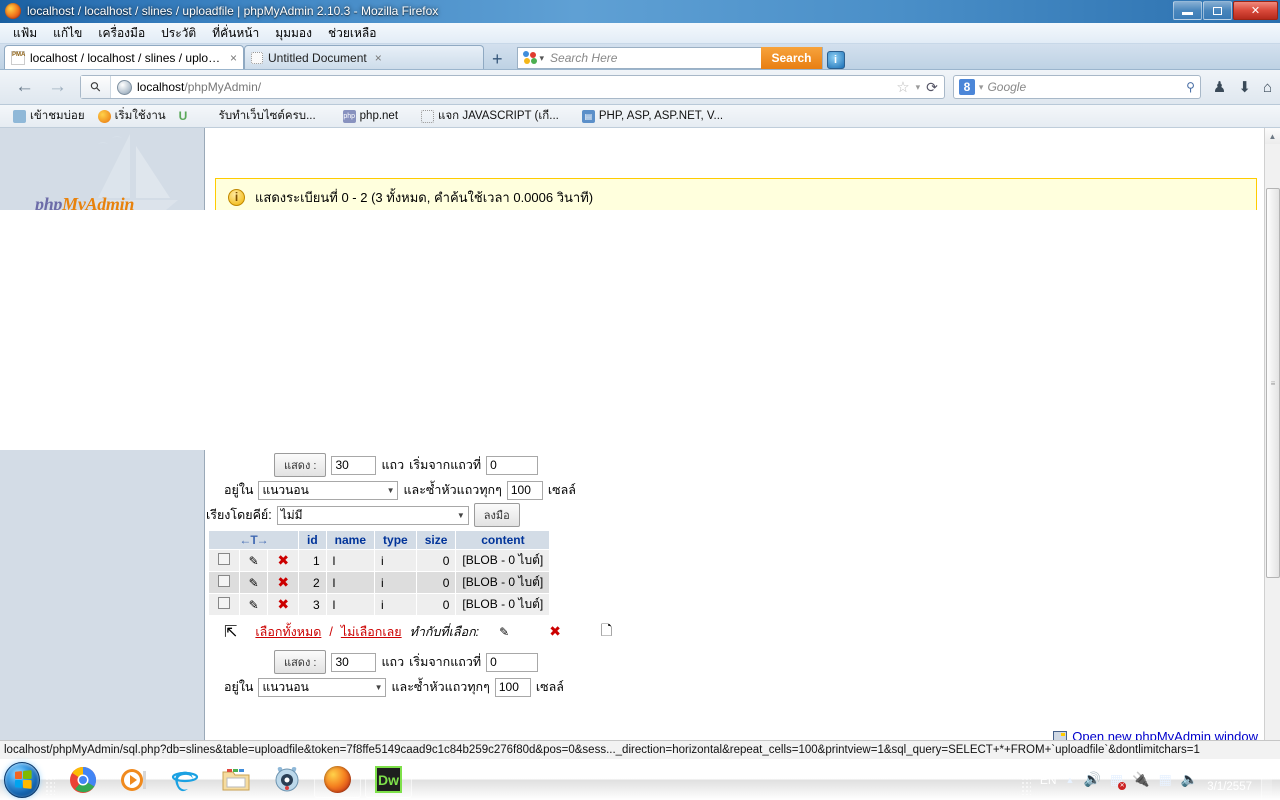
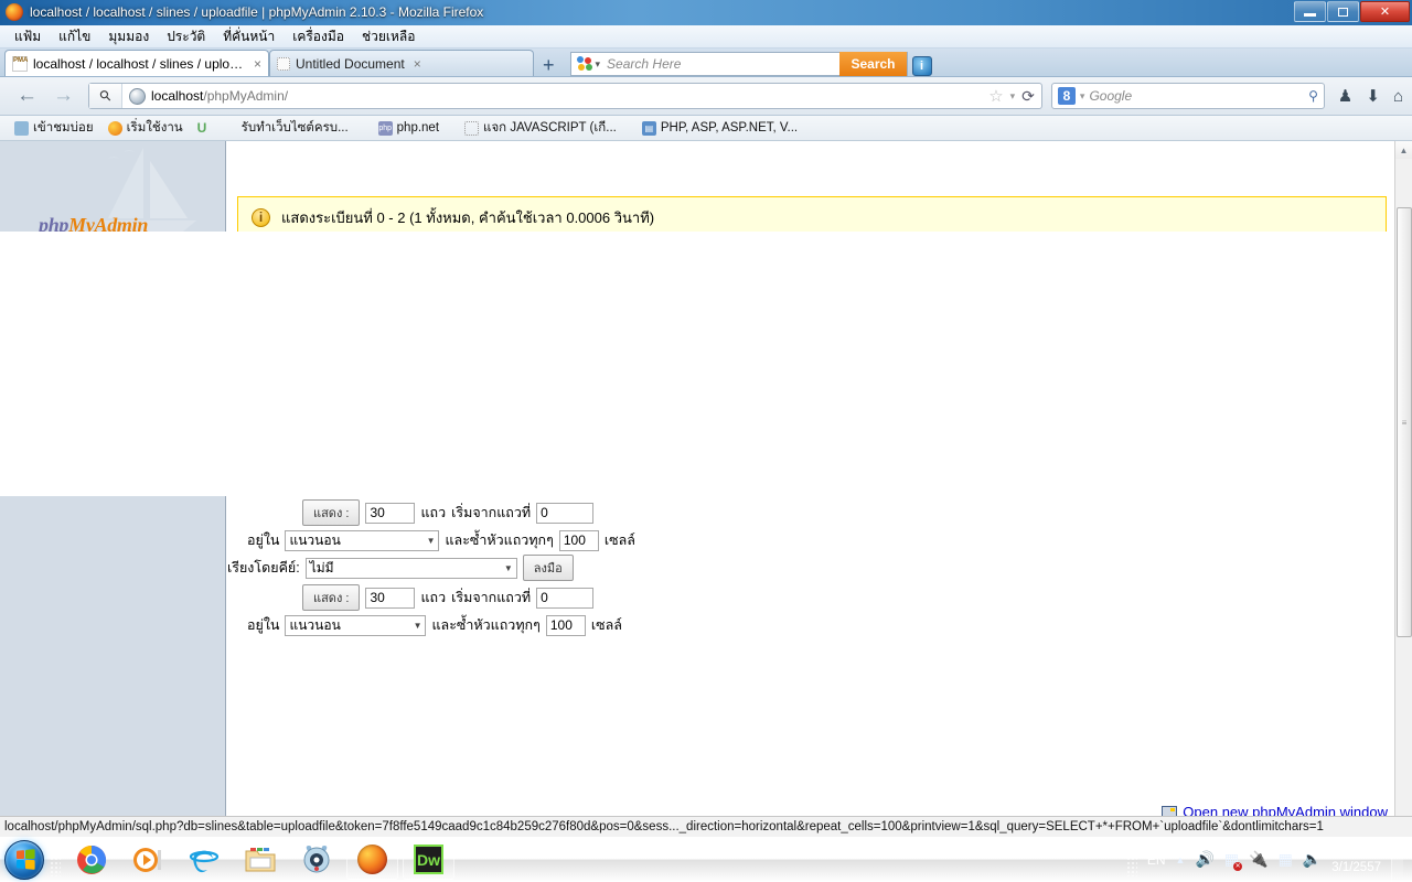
  localhost / localhost / slines / uploadfile | phpMyAdmin 2.10.3 - Mozilla Firefox
  ✕
  แฟ้ม
  แก้ไข
- เครื่องมือ
+ มุมมอง
  ประวัติ
  ที่คั่นหน้า
- มุมมอง
+ เครื่องมือ
  ช่วยเหลือ
  localhost / localhost / slines / upload
  ×
  Untitled Document
  ×
  +
  ▾
  Search Here
  Search
  i
  ←
  →
  localhost/phpMyAdmin/
  ☆
  ▾
  ⟳
  8
  ▾
  Google
  ⚲
  ♟
  ⬇
  ⌂
  เข้าชมบ่อย
  เริ่มใช้งาน
  U
  รับทำเว็บไซต์ครบ...
  php.net
  แจก JAVASCRIPT (เกี...
  ▤
  PHP, ASP, ASP.NET, V...
  phpMyAdmin
  i
- แสดงระเบียนที่ 0 - 2 (3 ทั้งหมด, คำค้นใช้เวลา 0.0006 วินาที)
+ แสดงระเบียนที่ 0 - 2 (1 ทั้งหมด, คำค้นใช้เวลา 0.0006 วินาที)
  แสดง :
  30
  แถว
  เริ่มจากแถวที่
  0
  อยู่ใน
  แนวนอน
  ▼
  และซ้ำหัวแถวทุกๆ
  100
  เซลล์
  เรียงโดยคีย์:
  ไม่มี
  ▼
  ลงมือ
- ←T→	id	name	type	size	content
- 	✎	✖	1	l	i	0	[BLOB - 0 ไบต์]
- 	✎	✖	2	l	i	0	[BLOB - 0 ไบต์]
- 	✎	✖	3	l	i	0	[BLOB - 0 ไบต์]
- ⇱
- เลือกทั้งหมด
- /
- ไม่เลือกเลย
- ทำกับที่เลือก:
- ✎
- ✖
- 🗋
  แสดง :
  30
  แถว
  เริ่มจากแถวที่
  0
  อยู่ใน
  แนวนอน
  ▼
  และซ้ำหัวแถวทุกๆ
  100
  เซลล์
  Open new phpMyAdmin window
  ▲
  ≡
  localhost/phpMyAdmin/sql.php?db=slines&table=uploadfile&token=7f8ffe5149caad9c1c84b259c276f80d&pos=0&sess..._direction=horizontal&repeat_cells=100&printview=1&sql_query=SELECT+*+FROM+`uploadfile`&dontlimitchars=1
  Dw
  EN
  ▲
  🔊
  ▦
  🔌
  ▦
  🔈
  3/1/2557
